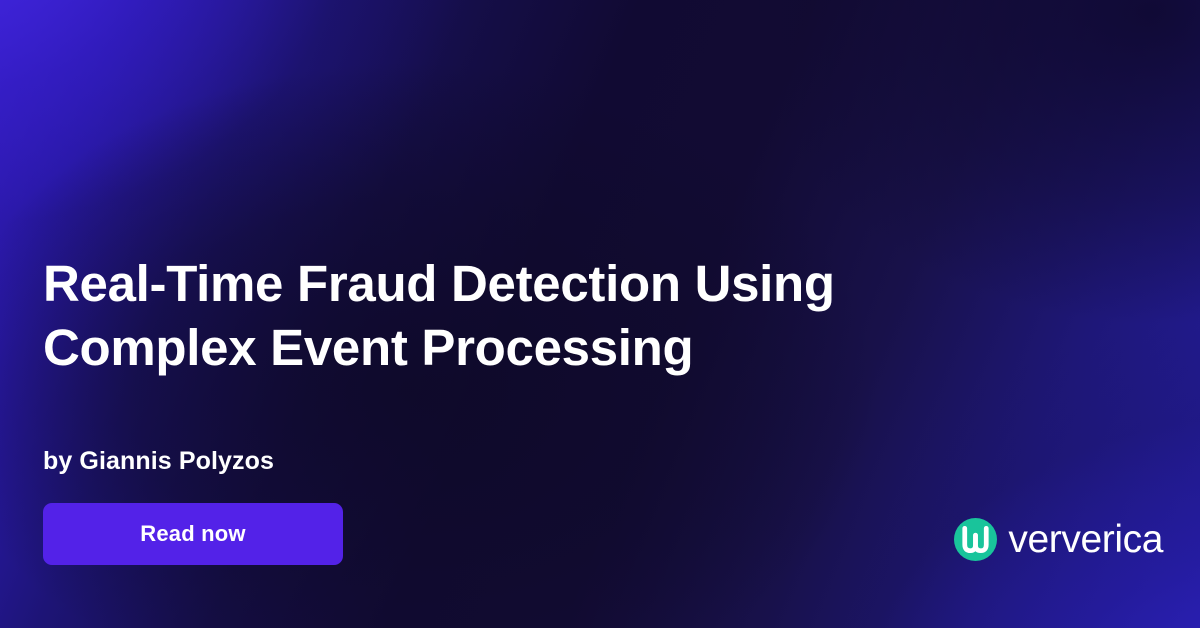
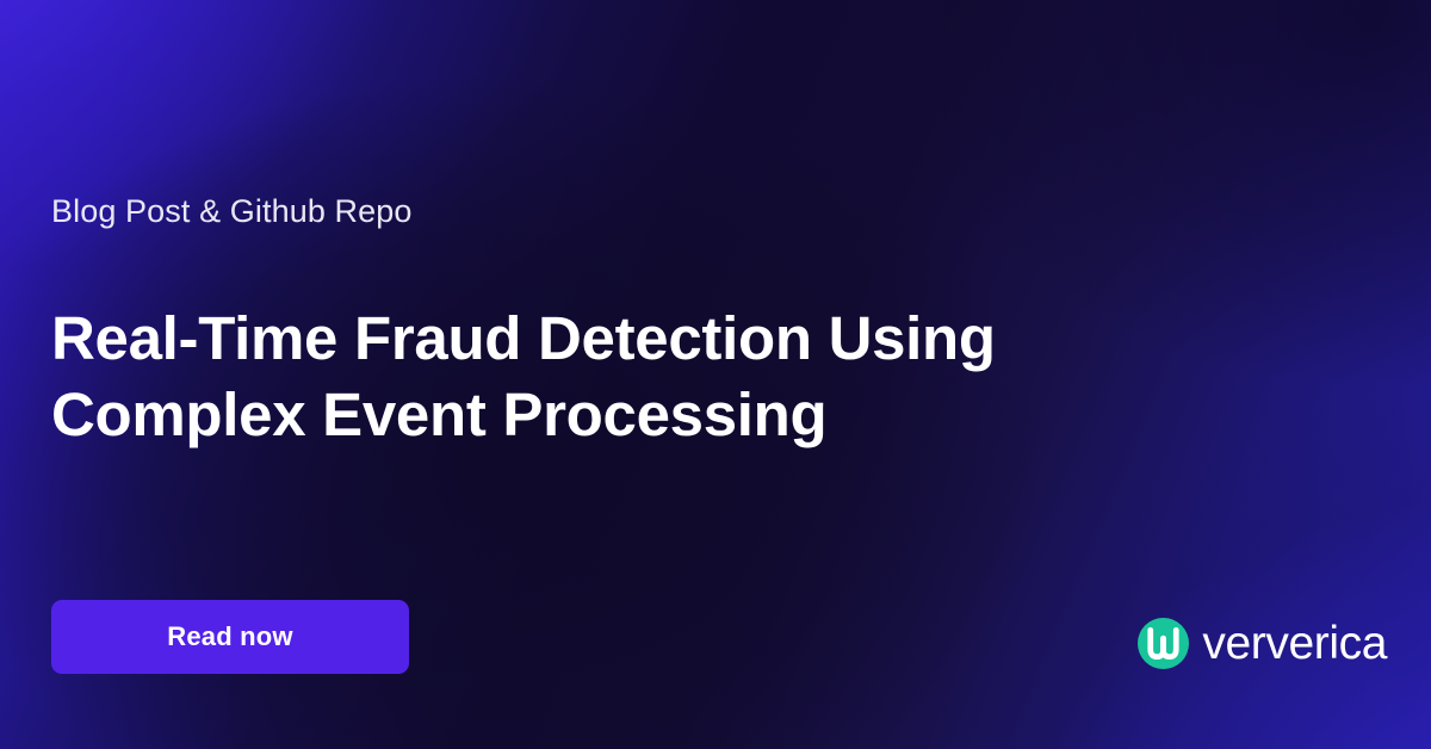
+ Blog Post & Github Repo
  Real-Time Fraud Detection Using
  Complex Event Processing
- by Giannis Polyzos
  Read now
  ververica
